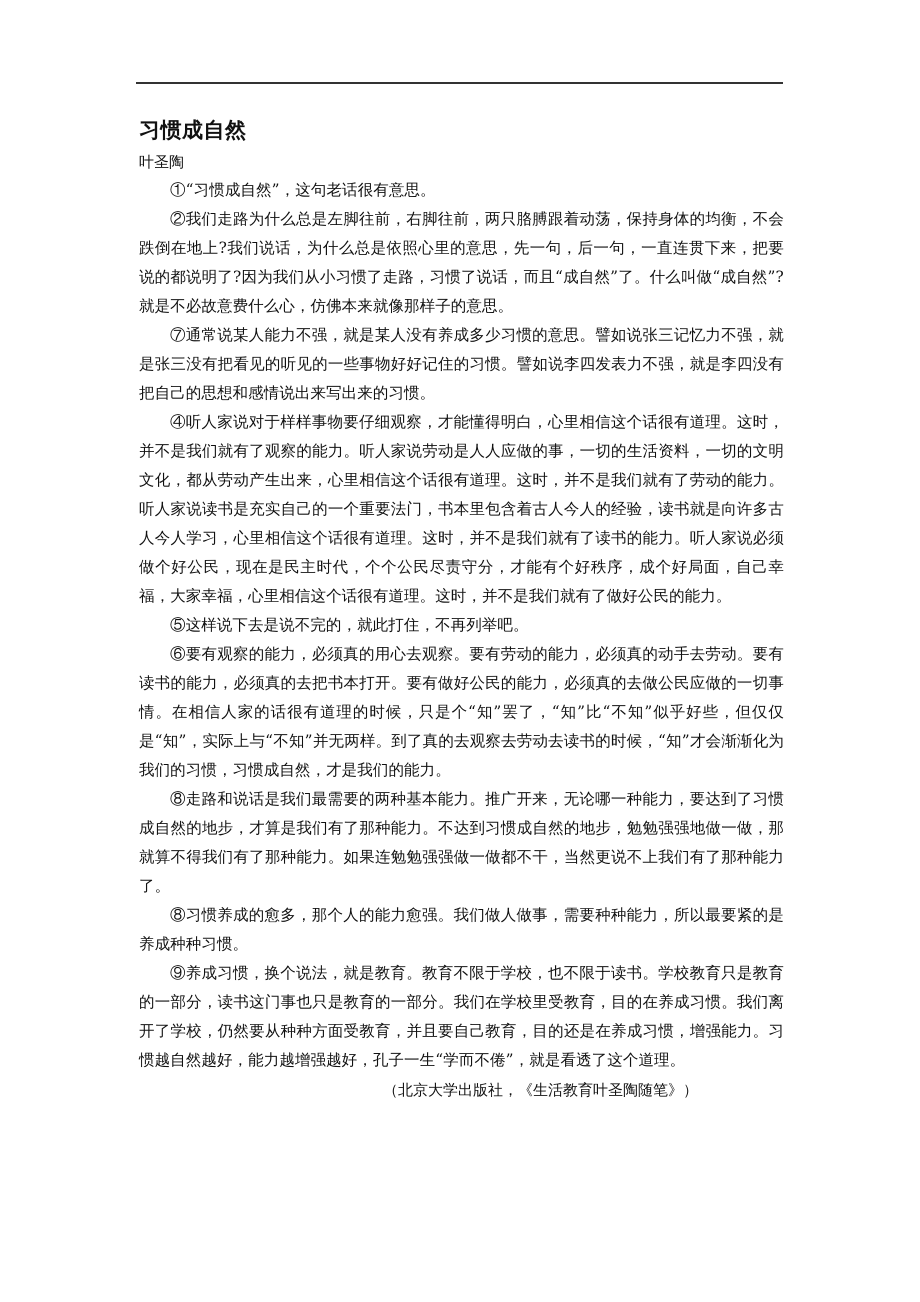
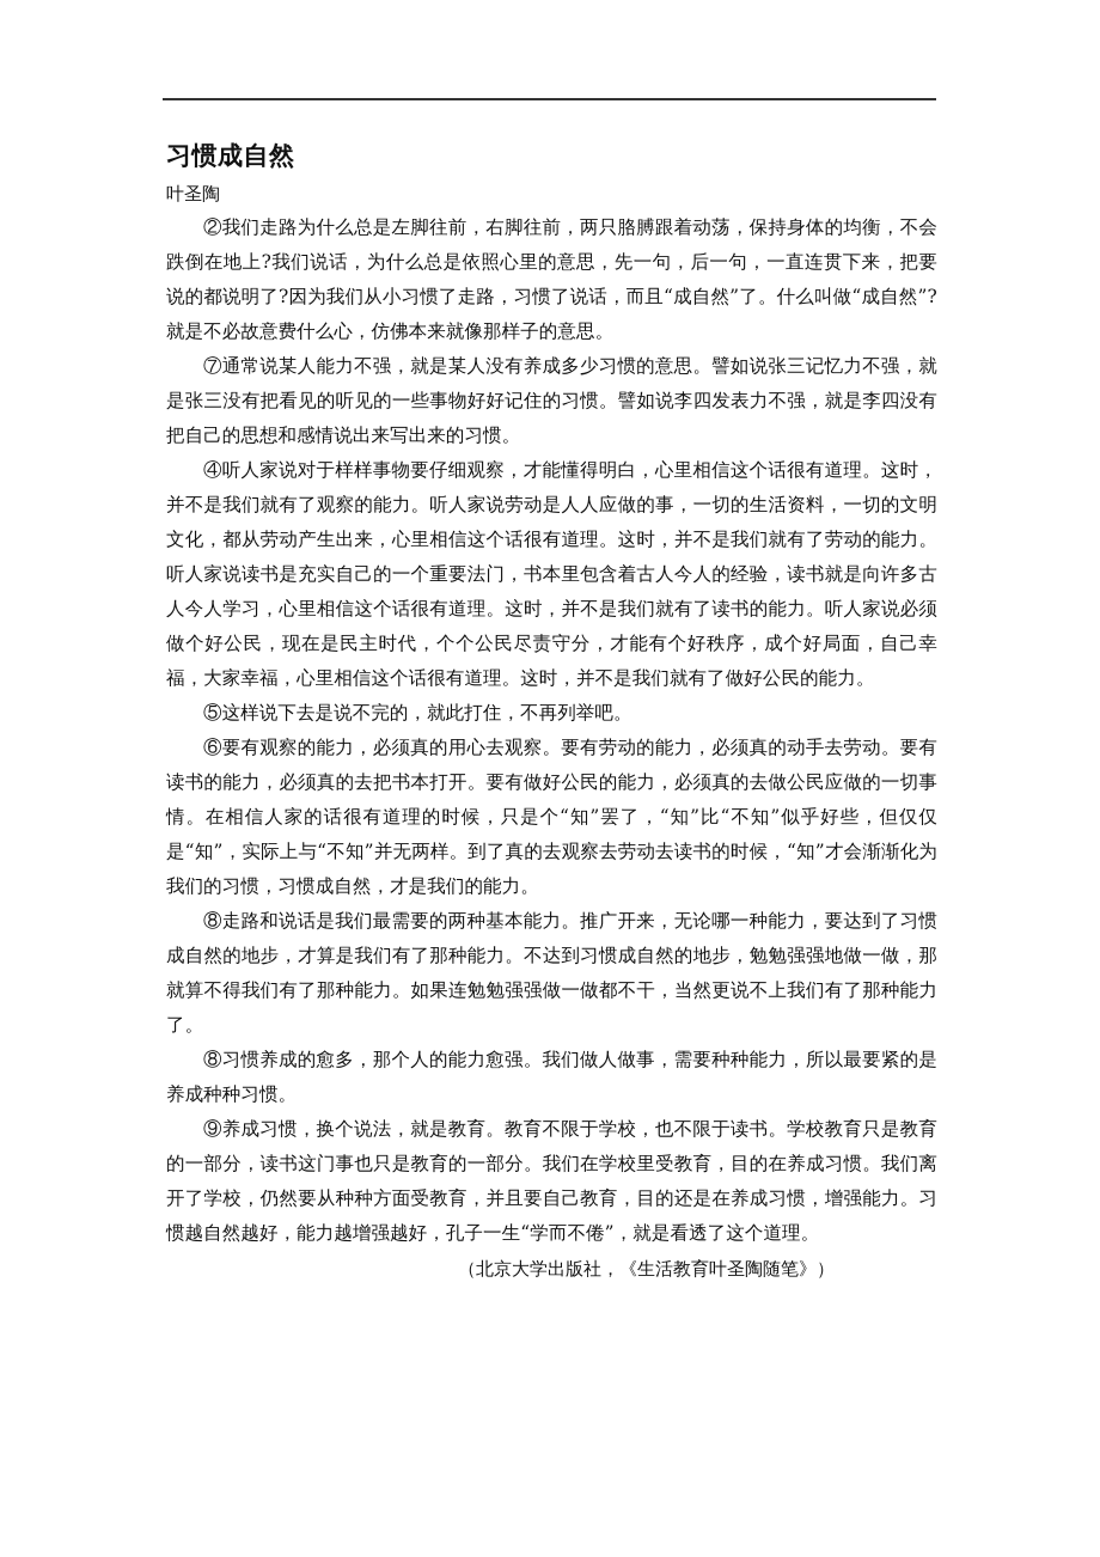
  习惯成自然
  叶圣陶
- ①“习惯成自然”，这句老话很有意思。
  ②我们走路为什么总是左脚往前，右脚往前，两只胳膊跟着动荡，保持身体的均衡，不会跌倒在地上?我们说话，为什么总是依照心里的意思，先一句，后一句，一直连贯下来，把要说的都说明了?因为我们从小习惯了走路，习惯了说话，而且“成自然”了。什么叫做“成自然”?就是不必故意费什么心，仿佛本来就像那样子的意思。
  ⑦通常说某人能力不强，就是某人没有养成多少习惯的意思。譬如说张三记忆力不强，就是张三没有把看见的听见的一些事物好好记住的习惯。譬如说李四发表力不强，就是李四没有把自己的思想和感情说出来写出来的习惯。
  ④听人家说对于样样事物要仔细观察，才能懂得明白，心里相信这个话很有道理。这时，并不是我们就有了观察的能力。听人家说劳动是人人应做的事，一切的生活资料，一切的文明文化，都从劳动产生出来，心里相信这个话很有道理。这时，并不是我们就有了劳动的能力。听人家说读书是充实自己的一个重要法门，书本里包含着古人今人的经验，读书就是向许多古人今人学习，心里相信这个话很有道理。这时，并不是我们就有了读书的能力。听人家说必须做个好公民，现在是民主时代，个个公民尽责守分，才能有个好秩序，成个好局面，自己幸福，大家幸福，心里相信这个话很有道理。这时，并不是我们就有了做好公民的能力。
  ⑤这样说下去是说不完的，就此打住，不再列举吧。
  ⑥要有观察的能力，必须真的用心去观察。要有劳动的能力，必须真的动手去劳动。要有读书的能力，必须真的去把书本打开。要有做好公民的能力，必须真的去做公民应做的一切事情。在相信人家的话很有道理的时候，只是个“知”罢了，“知”比“不知”似乎好些，但仅仅是“知”，实际上与“不知”并无两样。到了真的去观察去劳动去读书的时候，“知”才会渐渐化为我们的习惯，习惯成自然，才是我们的能力。
  ⑧走路和说话是我们最需要的两种基本能力。推广开来，无论哪一种能力，要达到了习惯成自然的地步，才算是我们有了那种能力。不达到习惯成自然的地步，勉勉强强地做一做，那就算不得我们有了那种能力。如果连勉勉强强做一做都不干，当然更说不上我们有了那种能力了。
  ⑧习惯养成的愈多，那个人的能力愈强。我们做人做事，需要种种能力，所以最要紧的是养成种种习惯。
  ⑨养成习惯，换个说法，就是教育。教育不限于学校，也不限于读书。学校教育只是教育的一部分，读书这门事也只是教育的一部分。我们在学校里受教育，目的在养成习惯。我们离开了学校，仍然要从种种方面受教育，并且要自己教育，目的还是在养成习惯，增强能力。习惯越自然越好，能力越增强越好，孔子一生“学而不倦”，就是看透了这个道理。
  （北京大学出版社，《生活教育叶圣陶随笔》）
